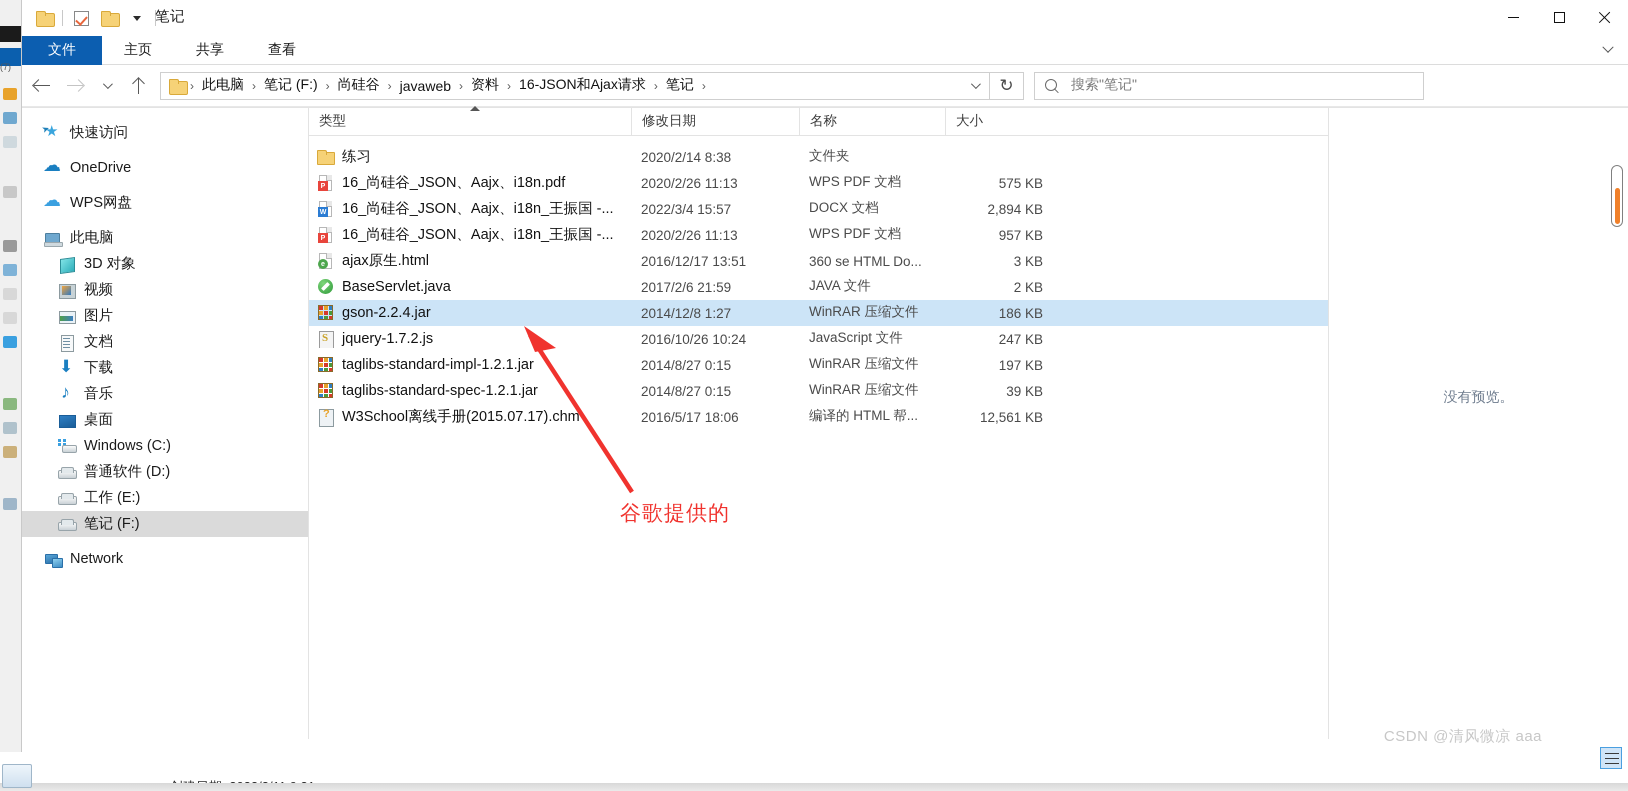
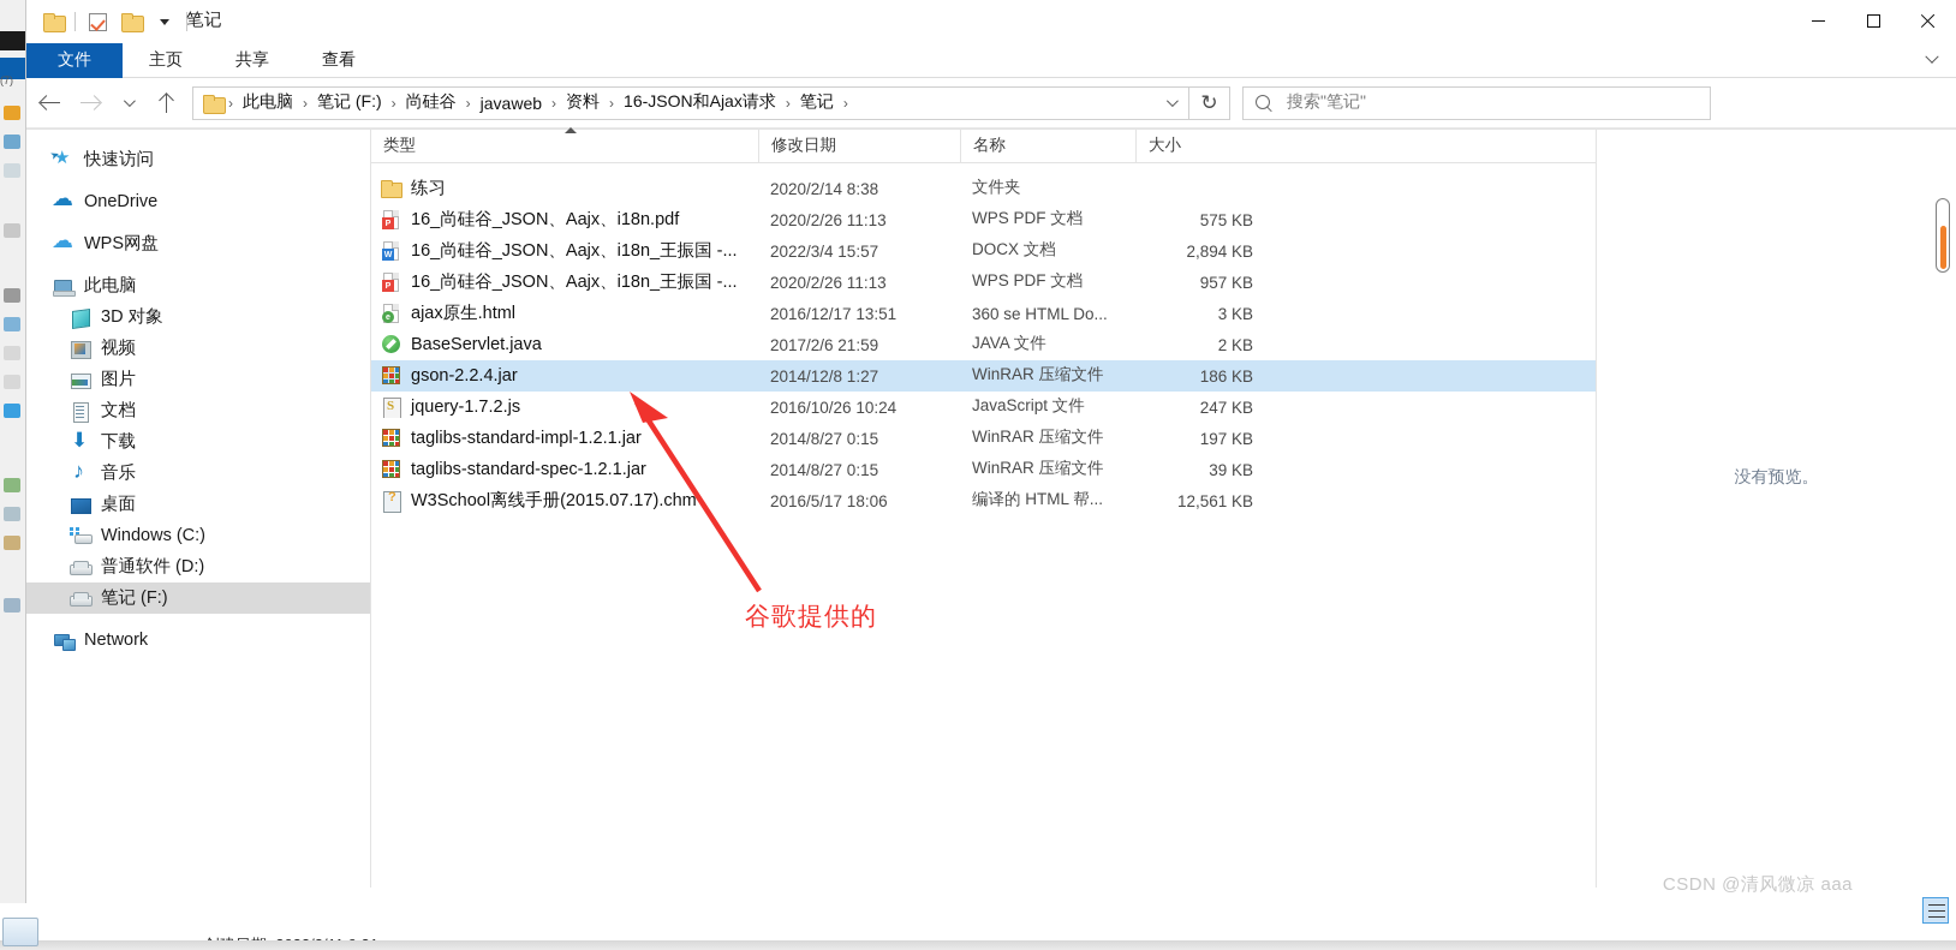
  (7)
  笔记
  文件
  主页
  共享
  查看
  ›
  此电脑
  ›
  笔记 (F:)
  ›
  尚硅谷
  ›
  javaweb
  ›
  资料
  ›
  16-JSON和Ajax请求
  ›
  笔记
  ›
  ↻
  搜索"笔记"
  快速访问
  OneDrive
  WPS网盘
  此电脑
  3D 对象
  视频
  图片
  文档
  下载
  音乐
  桌面
  Windows (C:)
  普通软件 (D:)
- 工作 (E:)
  笔记 (F:)
  Network
  类型
  修改日期
  名称
  大小
  练习
  2020/2/14 8:38
  文件夹
  16_尚硅谷_JSON、Aajx、i18n.pdf
  2020/2/26 11:13
  WPS PDF 文档
  575 KB
  16_尚硅谷_JSON、Aajx、i18n_王振国 -...
  2022/3/4 15:57
  DOCX 文档
  2,894 KB
  16_尚硅谷_JSON、Aajx、i18n_王振国 -...
  2020/2/26 11:13
  WPS PDF 文档
  957 KB
  ajax原生.html
  2016/12/17 13:51
  360 se HTML Do...
  3 KB
  BaseServlet.java
  2017/2/6 21:59
  JAVA 文件
  2 KB
  gson-2.2.4.jar
  2014/12/8 1:27
  WinRAR 压缩文件
  186 KB
  jquery-1.7.2.js
  2016/10/26 10:24
  JavaScript 文件
  247 KB
  taglibs-standard-impl-1.2.1.jar
  2014/8/27 0:15
  WinRAR 压缩文件
  197 KB
  taglibs-standard-spec-1.2.1.jar
  2014/8/27 0:15
  WinRAR 压缩文件
  39 KB
  W3School离线手册(2015.07.17).chm
  2016/5/17 18:06
  编译的 HTML 帮...
  12,561 KB
  没有预览。
  CSDN @清风微凉 aaa
  谷歌提供的
